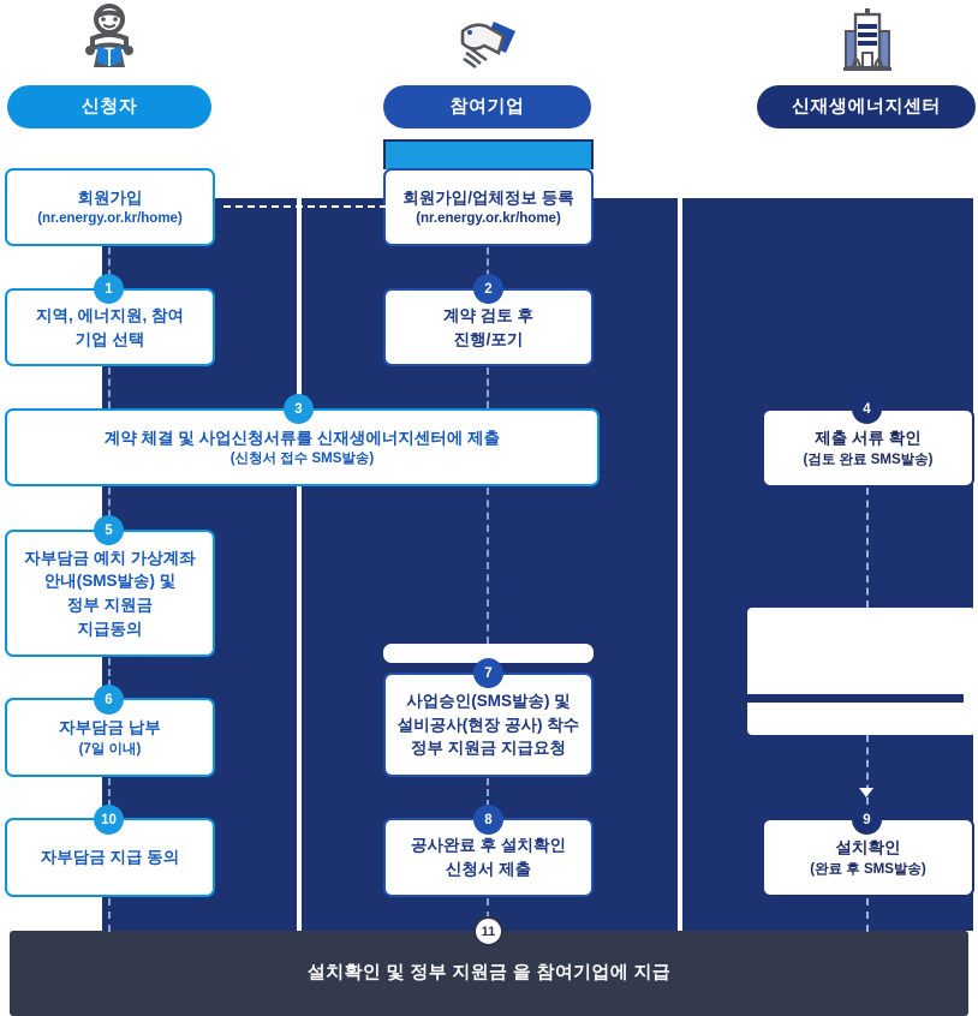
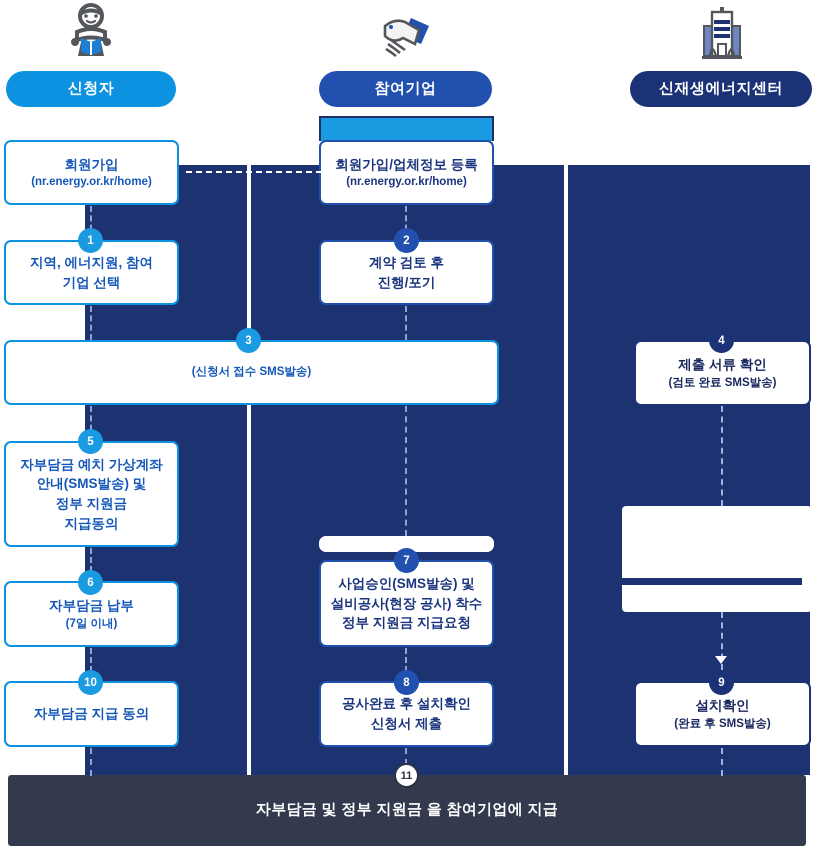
  신청자
  참여기업
  신재생에너지센터
  회원가입
  (nr.energy.or.kr/home)
  1
  지역, 에너지원, 참여
  기업 선택
  5
  자부담금 예치 가상계좌
  안내(SMS발송) 및
  정부 지원금
  지급동의
  6
  자부담금 납부
  (7일 이내)
  10
  자부담금 지급 동의
  회원가입/업체정보 등록
  (nr.energy.or.kr/home)
  2
  계약 검토 후
  진행/포기
  3
- 계약 체결 및 사업신청서류를 신재생에너지센터에 제출
  (신청서 접수 SMS발송)
  7
  사업승인(SMS발송) 및
  설비공사(현장 공사) 착수
  정부 지원금 지급요청
  8
  공사완료 후 설치확인
  신청서 제출
  4
  제출 서류 확인
  (검토 완료 SMS발송)
  9
  설치확인
  (완료 후 SMS발송)
  11
- 설치확인 및 정부 지원금 을 참여기업에 지급
+ 자부담금 및 정부 지원금 을 참여기업에 지급
